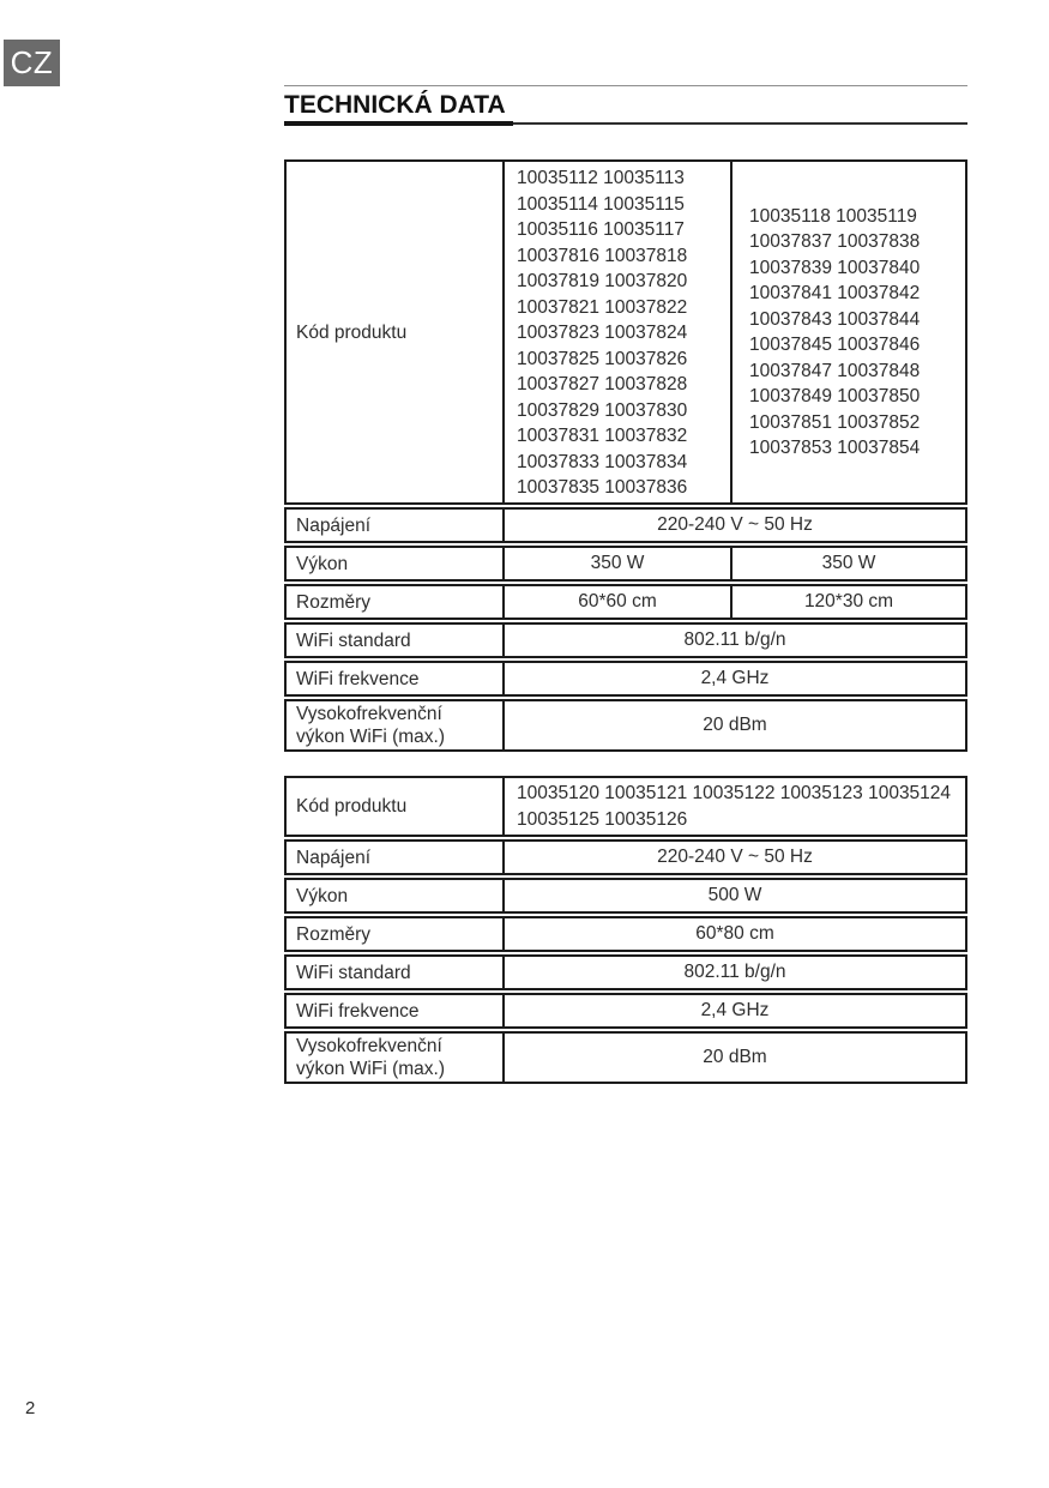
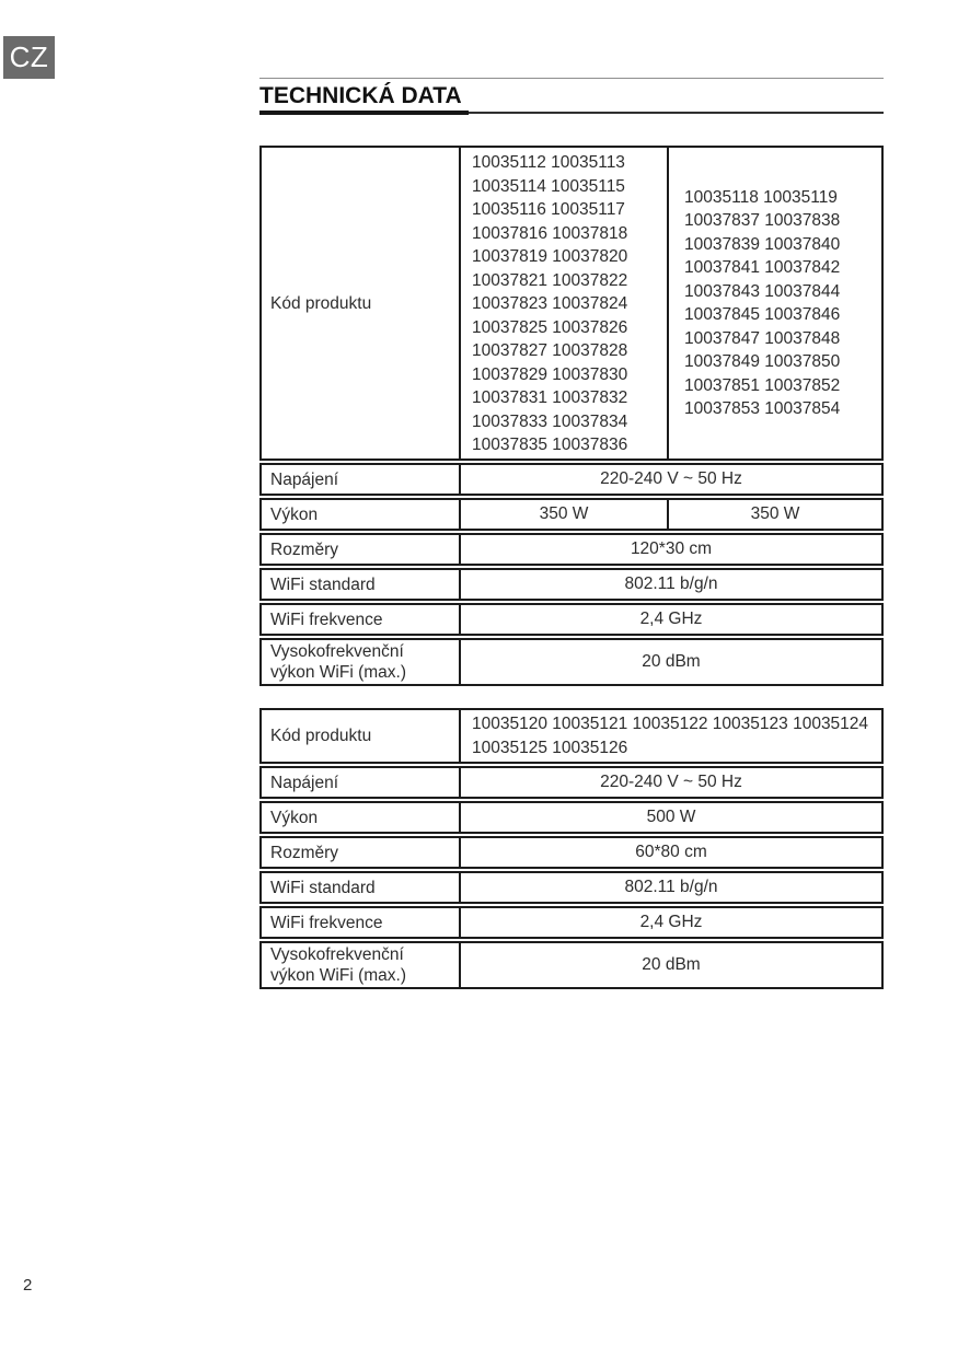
  CZ
  TECHNICKÁ DATA
  Kód produktu
  10035112 10035113
  10035114 10035115
  10035116 10035117
  10037816 10037818
  10037819 10037820
  10037821 10037822
  10037823 10037824
  10037825 10037826
  10037827 10037828
  10037829 10037830
  10037831 10037832
  10037833 10037834
  10037835 10037836
  10035118 10035119
  10037837 10037838
  10037839 10037840
  10037841 10037842
  10037843 10037844
  10037845 10037846
  10037847 10037848
  10037849 10037850
  10037851 10037852
  10037853 10037854
  Napájení
  220-240 V ~ 50 Hz
  Výkon
  350 W
  350 W
  Rozměry
- 60*60 cm
  120*30 cm
  WiFi standard
  802.11 b/g/n
  WiFi frekvence
  2,4 GHz
  Vysokofrekvenční výkon WiFi (max.)
  20 dBm
  Kód produktu
  10035120 10035121 10035122 10035123 10035124
  10035125 10035126
  Napájení
  220-240 V ~ 50 Hz
  Výkon
  500 W
  Rozměry
  60*80 cm
  WiFi standard
  802.11 b/g/n
  WiFi frekvence
  2,4 GHz
  Vysokofrekvenční výkon WiFi (max.)
  20 dBm
  2
